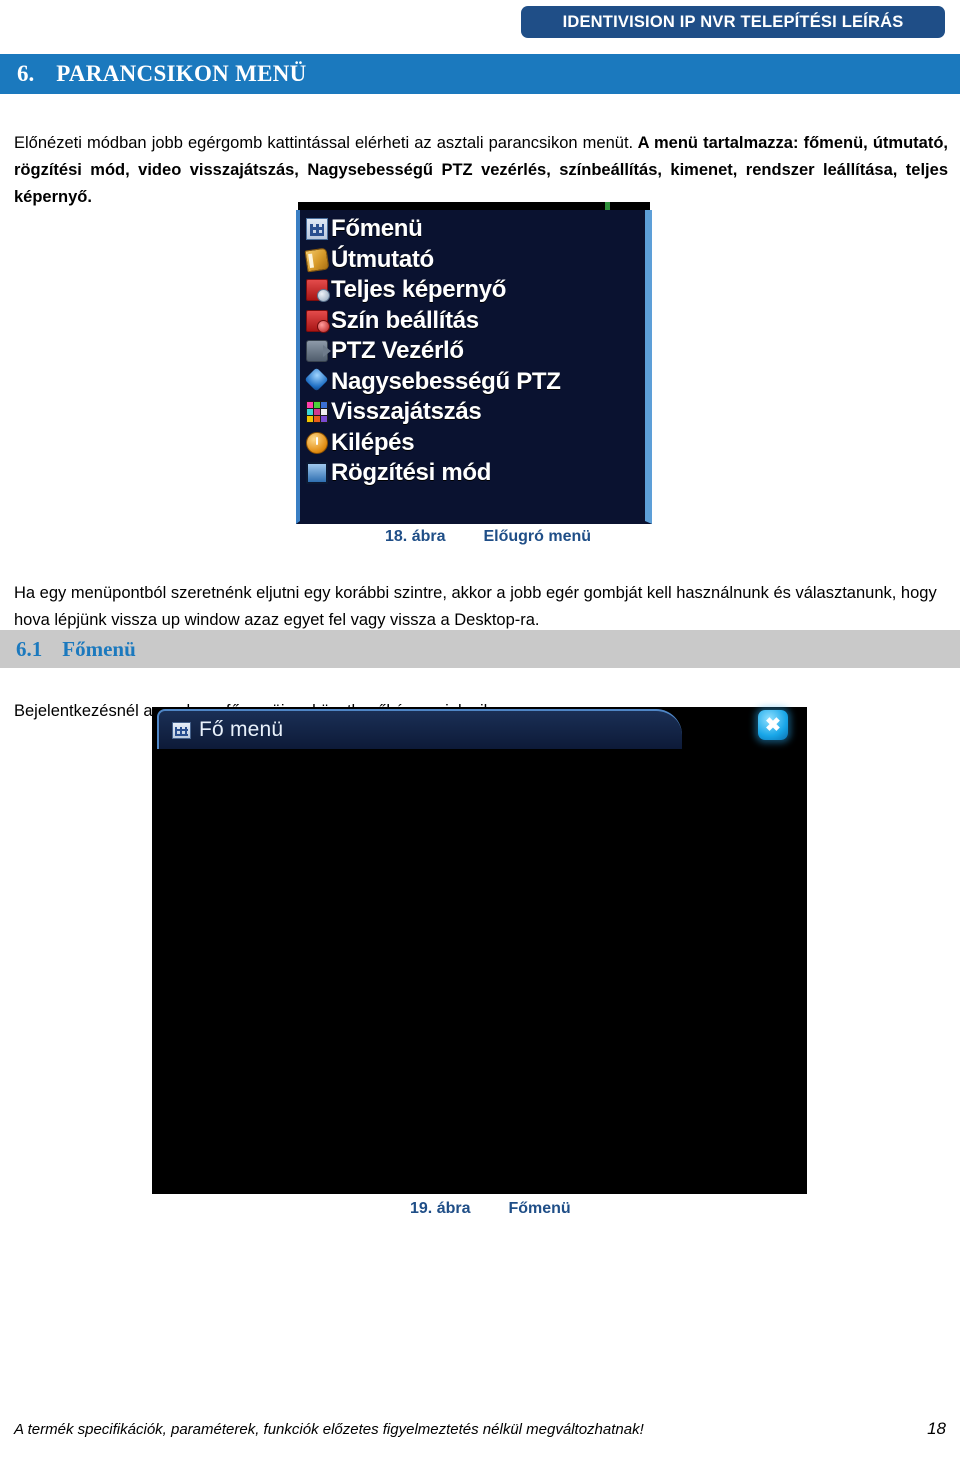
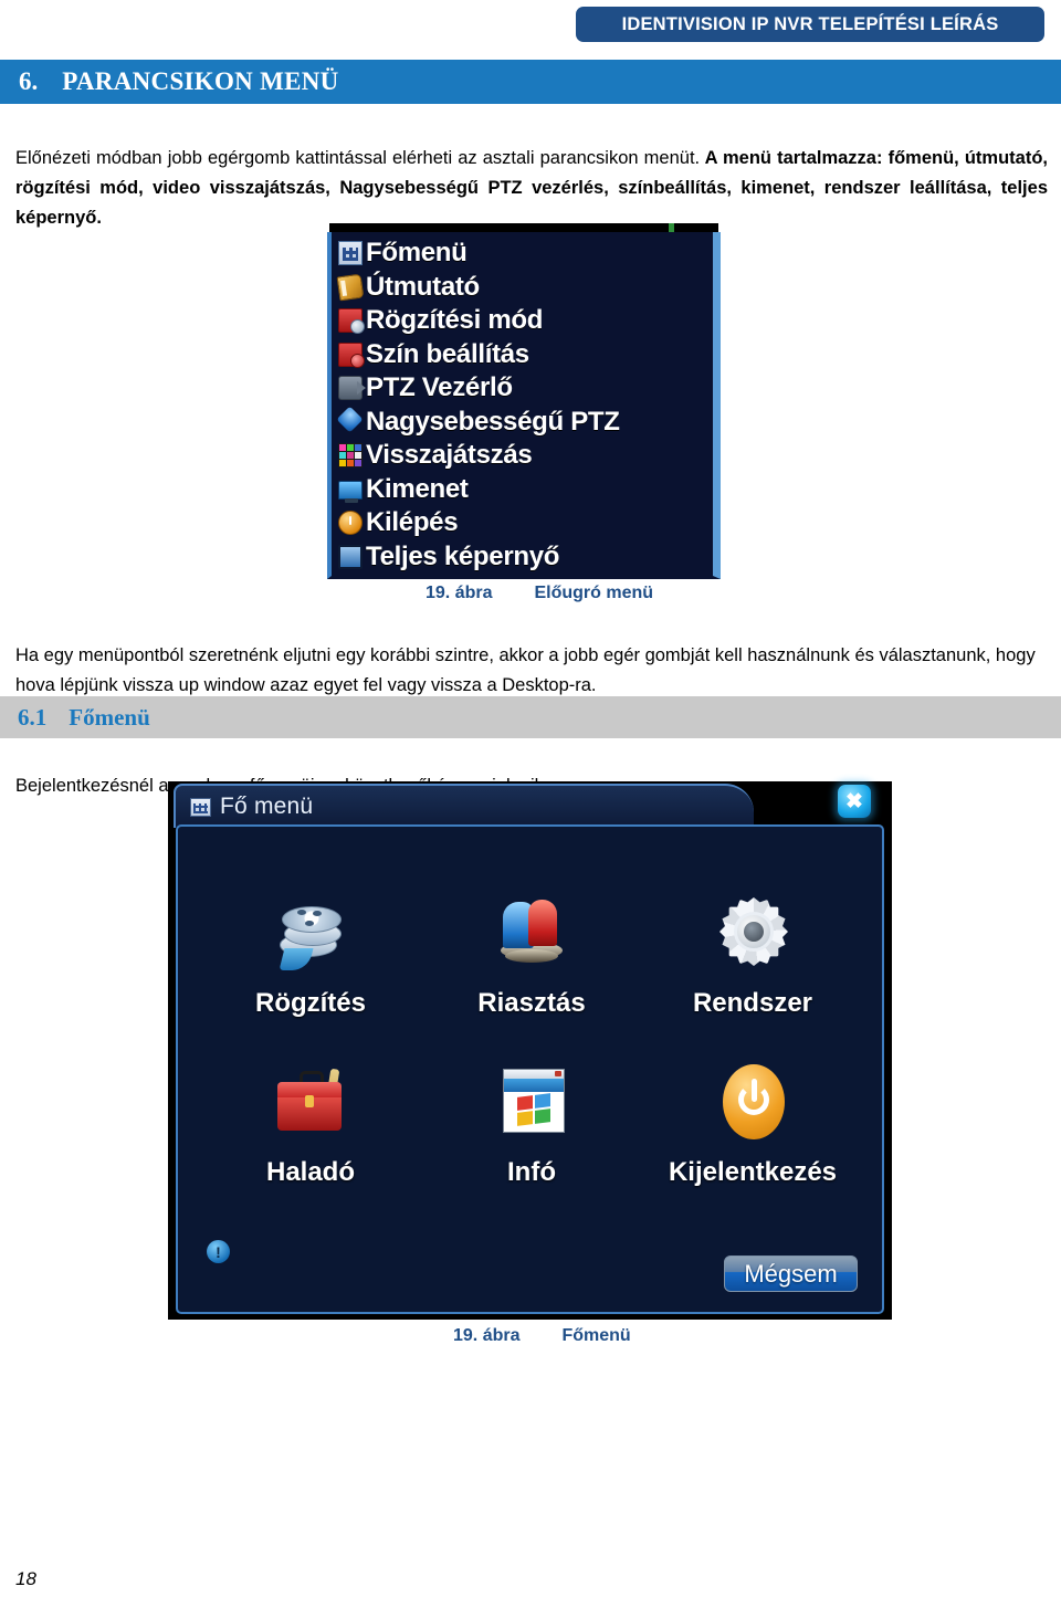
  IDENTIVISION IP NVR TELEPÍTÉSI LEÍRÁS
  6.
  PARANCSIKON MENÜ
  Előnézeti módban jobb egérgomb kattintással elérheti az asztali parancsikon menüt. A menü tartalmazza: főmenü, útmutató, rögzítési mód, video visszajátszás, Nagysebességű PTZ vezérlés, színbeállítás, kimenet, rendszer leállítása, teljes képernyő.
  Főmenü
  Útmutató
- Teljes képernyő
+ Rögzítési mód
  Szín beállítás
  PTZ Vezérlő
  Nagysebességű PTZ
  Visszajátszás
+ Kimenet
  Kilépés
- Rögzítési mód
+ Teljes képernyő
- 18. ábra Előugró menü
+ 19. ábra Előugró menü
  Ha egy menüpontból szeretnénk eljutni egy korábbi szintre, akkor a jobb egér gombját kell használnunk és választanunk, hogy hova lépjünk vissza up window azaz egyet fel vagy vissza a Desktop-ra.
  6.1
  Főmenü
  Fő menü
  ✖
+ Rögzítés
+ Riasztás
+ Rendszer
+ Haladó
+ Infó
+ Kijelentkezés
+ !
+ Mégsem
  19. ábra Főmenü
- A termék specifikációk, paraméterek, funkciók előzetes figyelmeztetés nélkül megváltozhatnak!
  18
